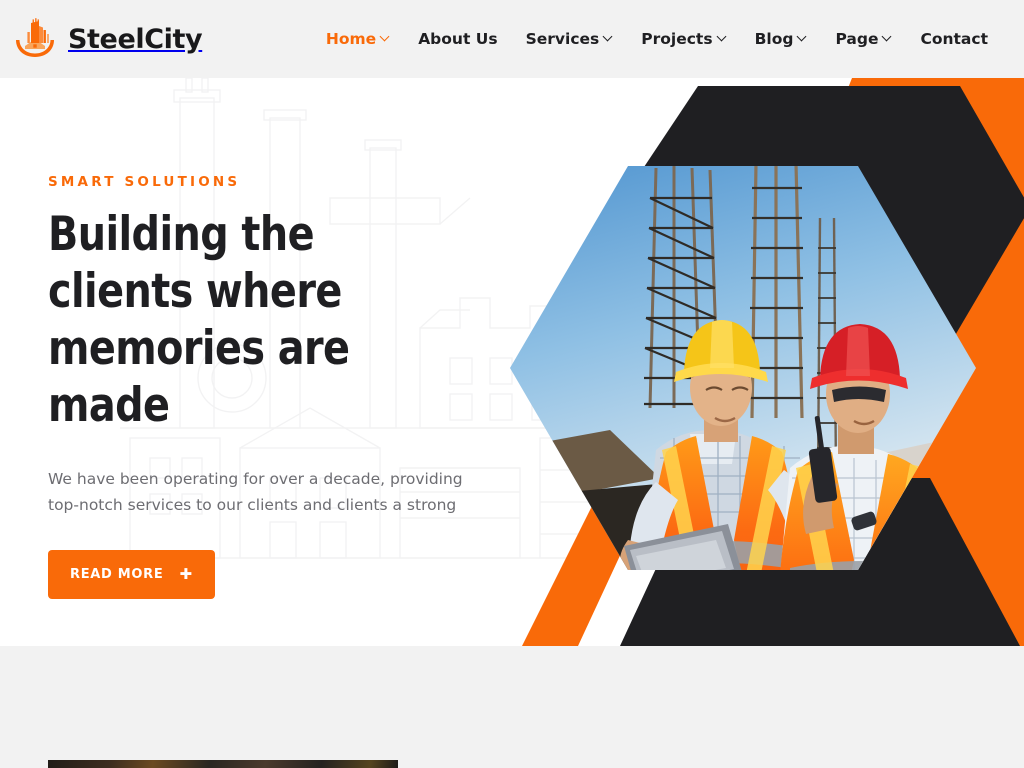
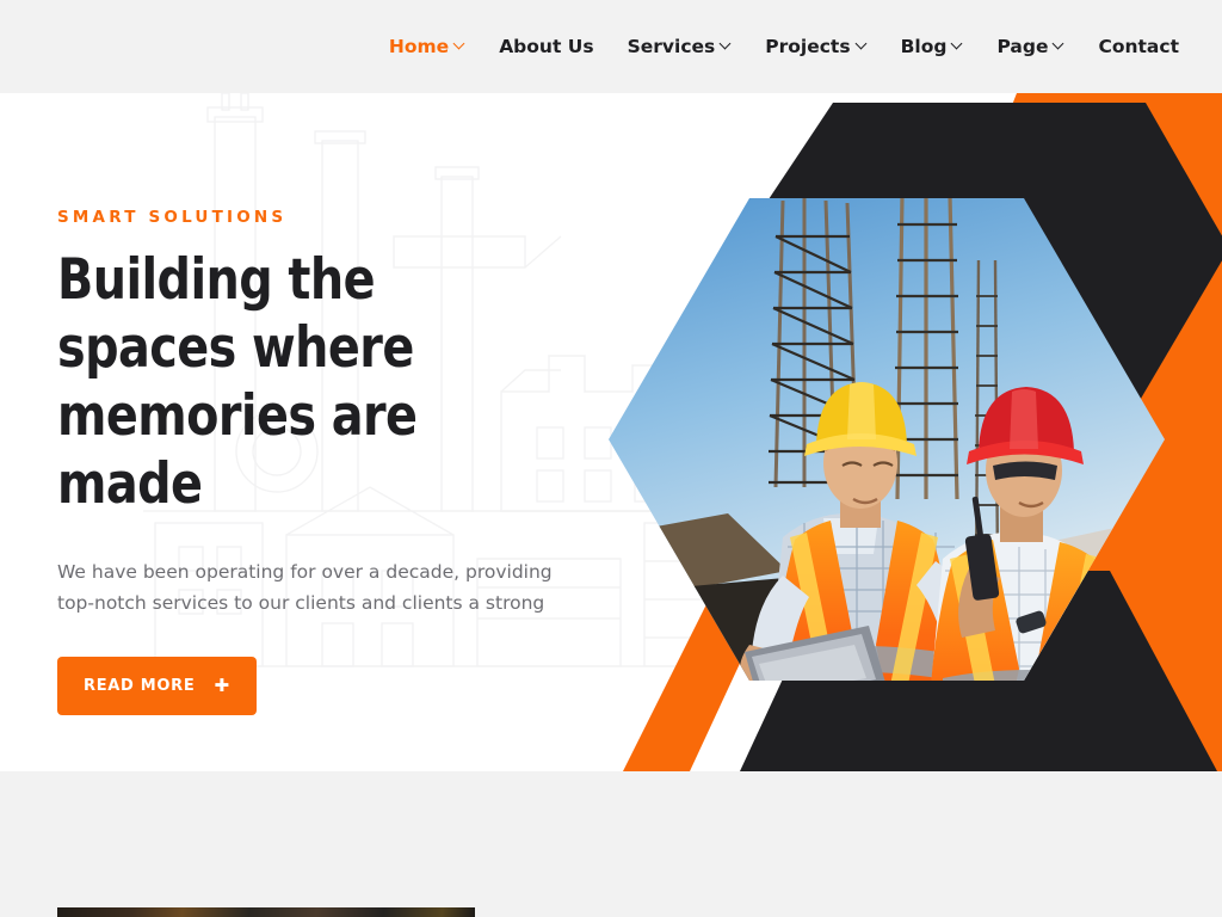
- SteelCity
  Home
  About Us
  Services
  Projects
  Blog
  Page
  Contact
  SMART SOLUTIONS
- Building the clients where memories are made
+ Building the spaces where memories are made
  We have been operating for over a decade, providing top-notch services to our clients and clients a strong
  READ MORE
  ✚
